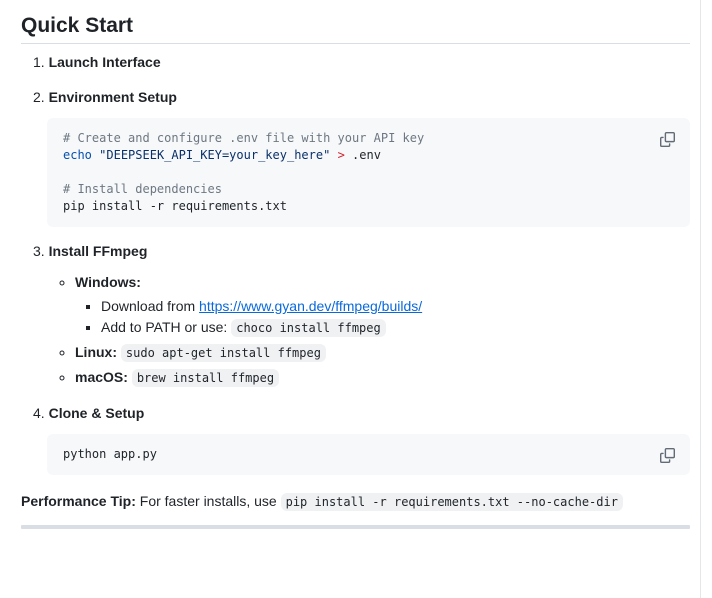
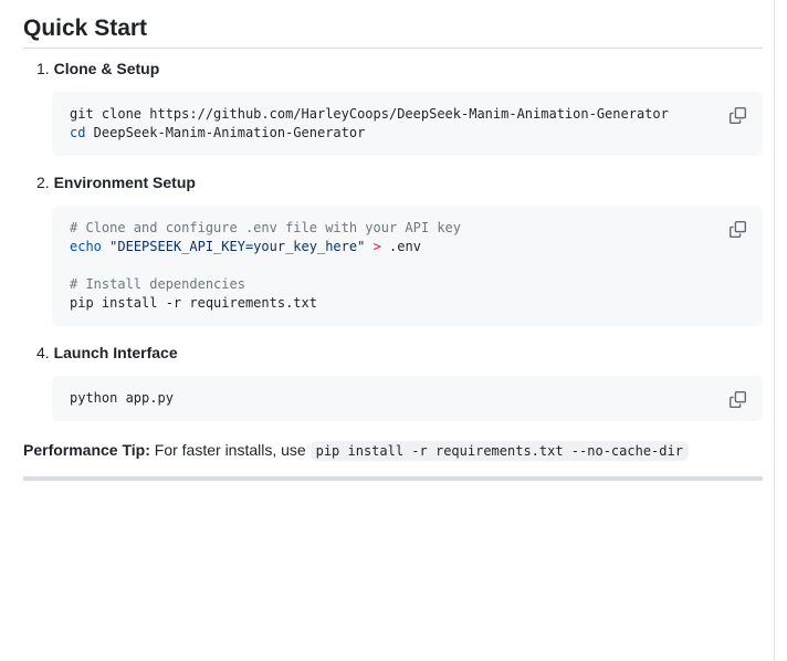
  Quick Start
- 1. Launch Interface
+ 1. Clone & Setup
+ git clone https://github.com/HarleyCoops/DeepSeek-Manim-Animation-Generator cd DeepSeek-Manim-Animation-Generator
  2. Environment Setup
- # Create and configure .env file with your API key echo "DEEPSEEK_API_KEY=your_key_here" > .env # Install dependencies pip install -r requirements.txt
+ # Clone and configure .env file with your API key echo "DEEPSEEK_API_KEY=your_key_here" > .env # Install dependencies pip install -r requirements.txt
- 3. Install FFmpeg
- Windows:
- Download from https://www.gyan.dev/ffmpeg/builds/
- Add to PATH or use: choco install ffmpeg
- Linux: sudo apt-get install ffmpeg
- macOS: brew install ffmpeg
- 4. Clone & Setup
+ 4. Launch Interface
  python app.py
  Performance Tip: For faster installs, use pip install -r requirements.txt --no-cache-dir
